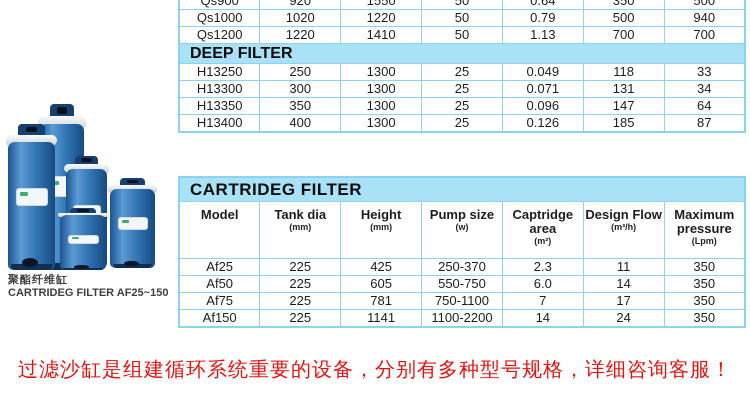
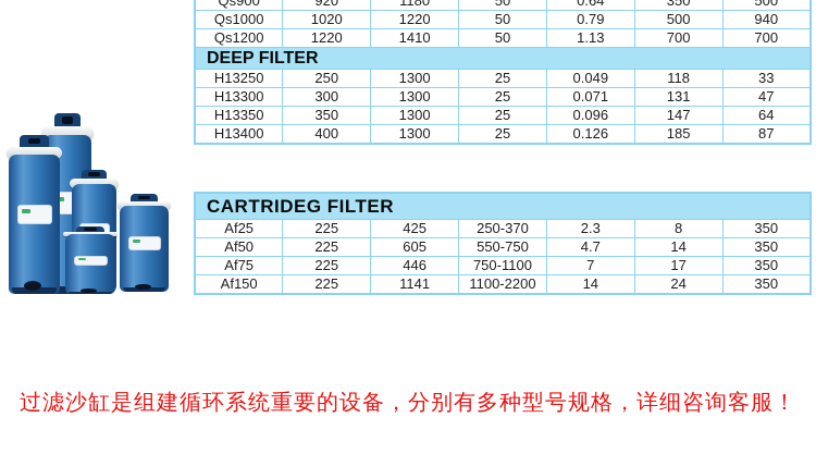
- Qs900	920	1550	50	0.64	350	500
+ Qs900	920	1180	50	0.64	350	500
  Qs1000	1020	1220	50	0.79	500	940
  Qs1200	1220	1410	50	1.13	700	700
  DEEP FILTER
  H13250	250	1300	25	0.049	118	33
- H13300	300	1300	25	0.071	131	34
+ H13300	300	1300	25	0.071	131	47
  H13350	350	1300	25	0.096	147	64
  H13400	400	1300	25	0.126	185	87
  CARTRIDEG FILTER
- Model	Tank dia(mm)	Height(mm)	Pump size(w)	Captridge area(m²)	Design Flow(m³/h)	Maximum pressure(Lpm)
- Af25	225	425	250-370	2.3	11	350
+ Af25	225	425	250-370	2.3	8	350
- Af50	225	605	550-750	6.0	14	350
+ Af50	225	605	550-750	4.7	14	350
- Af75	225	781	750-1100	7	17	350
+ Af75	225	446	750-1100	7	17	350
  Af150	225	1141	1100-2200	14	24	350
- 聚酯纤维缸
- CARTRIDEG FILTER AF25~150
  过滤沙缸是组建循环系统重要的设备，分别有多种型号规格，详细咨询客服！
